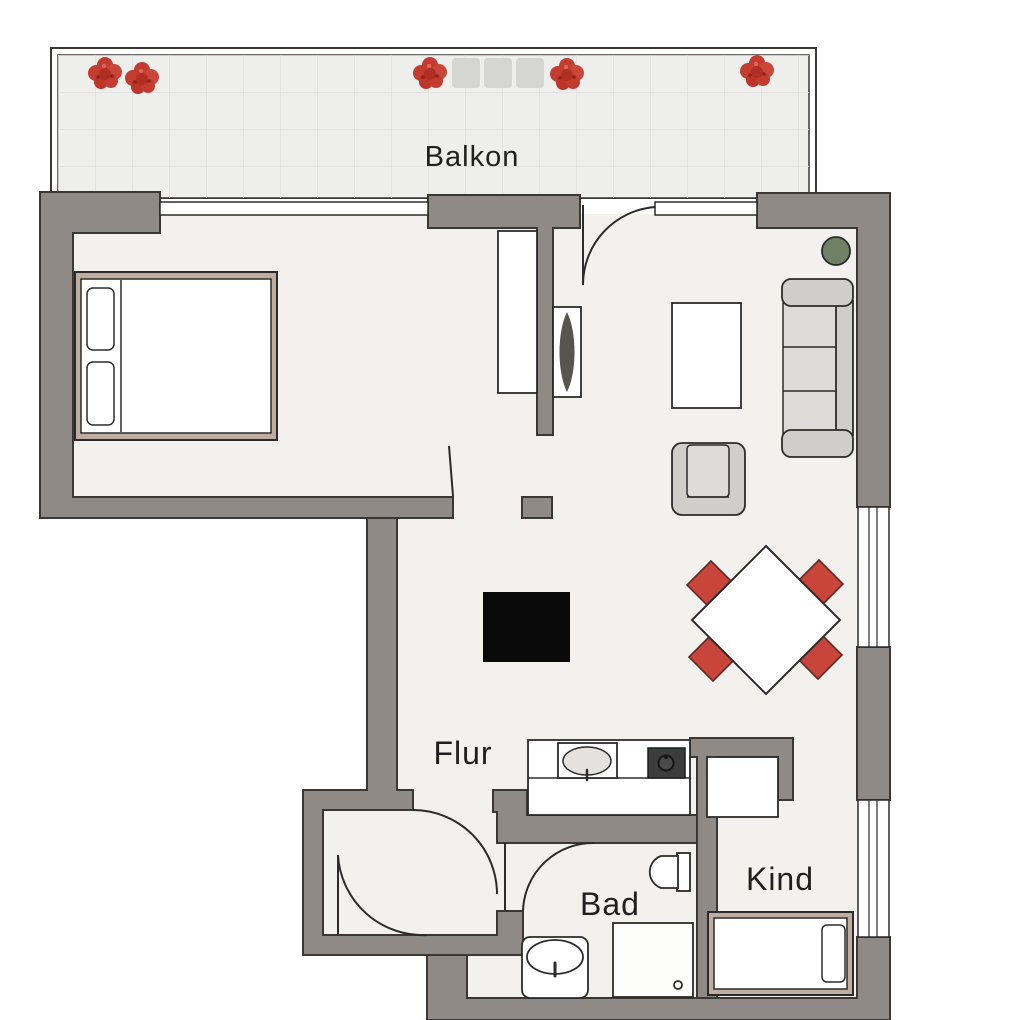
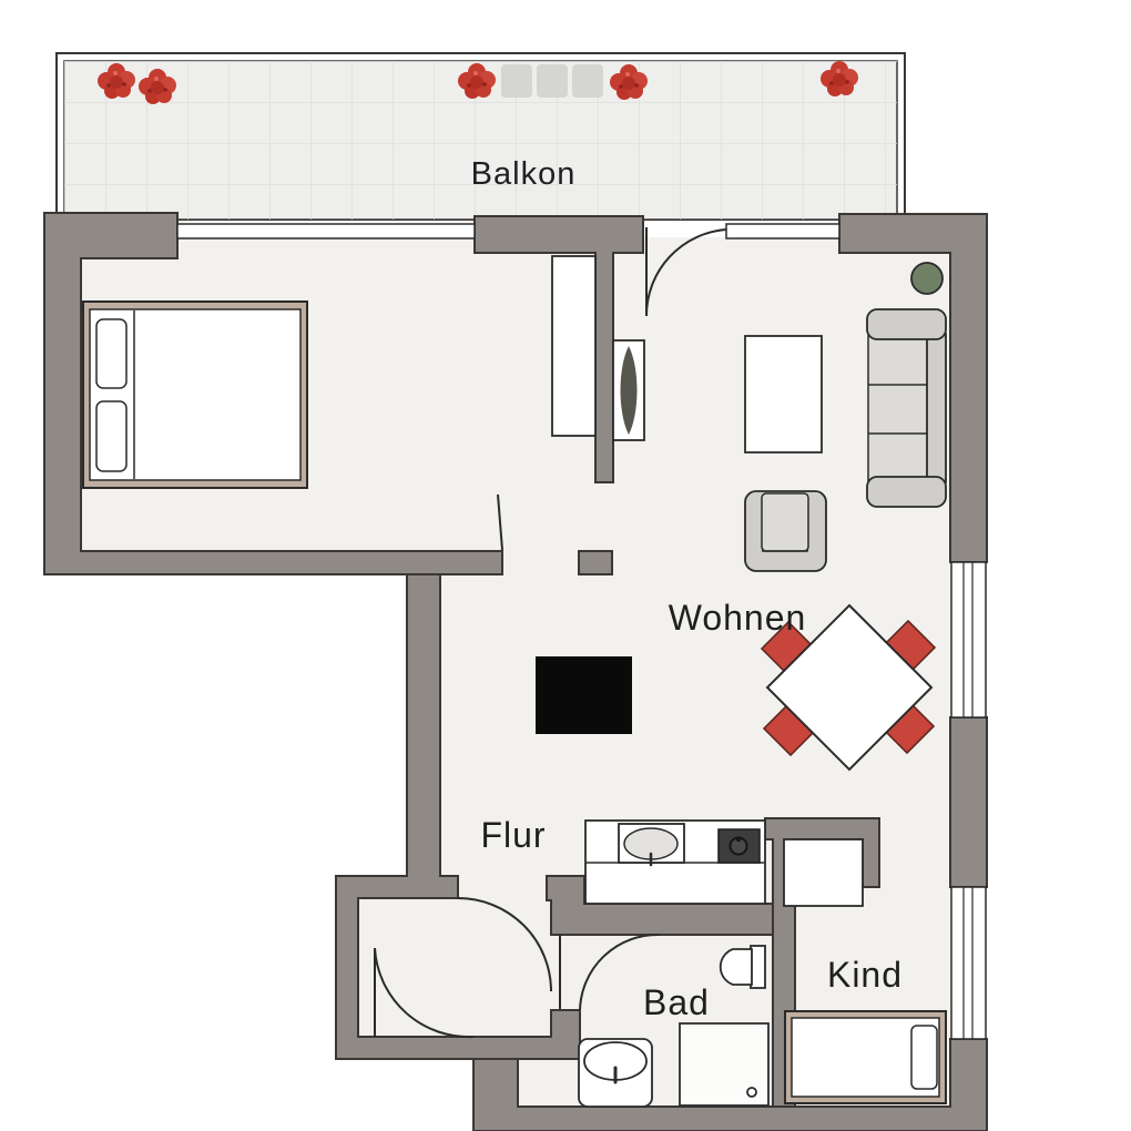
  Balkon
+ Wohnen
  Flur
  Bad
  Kind
